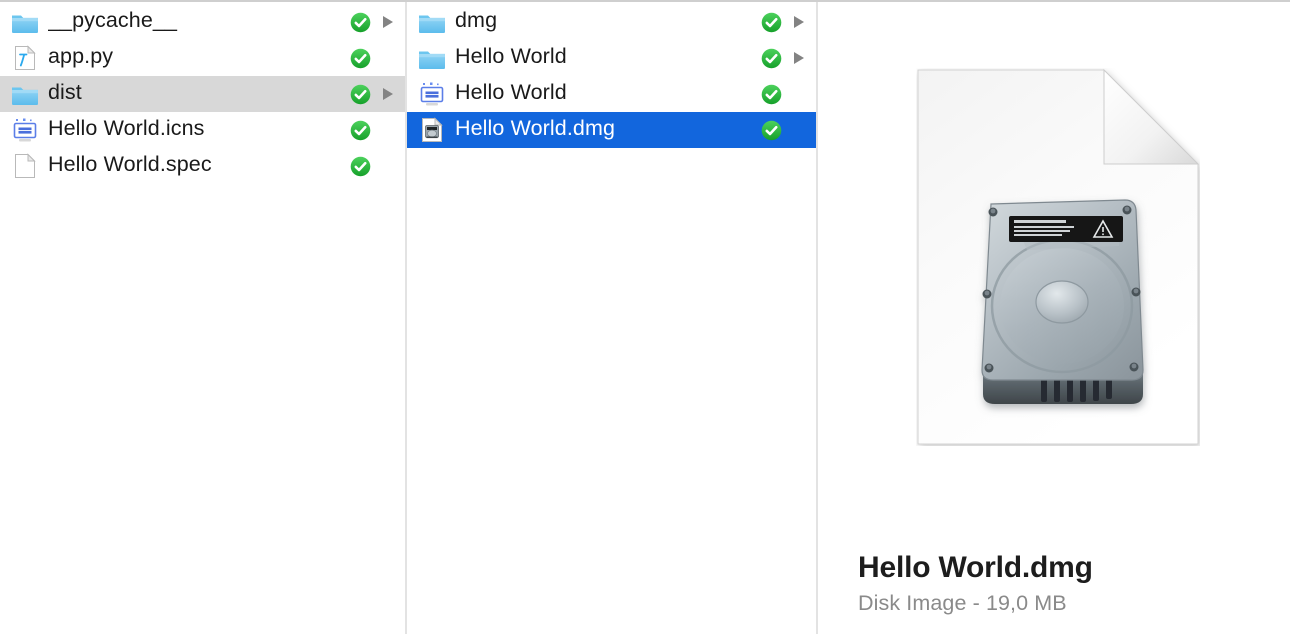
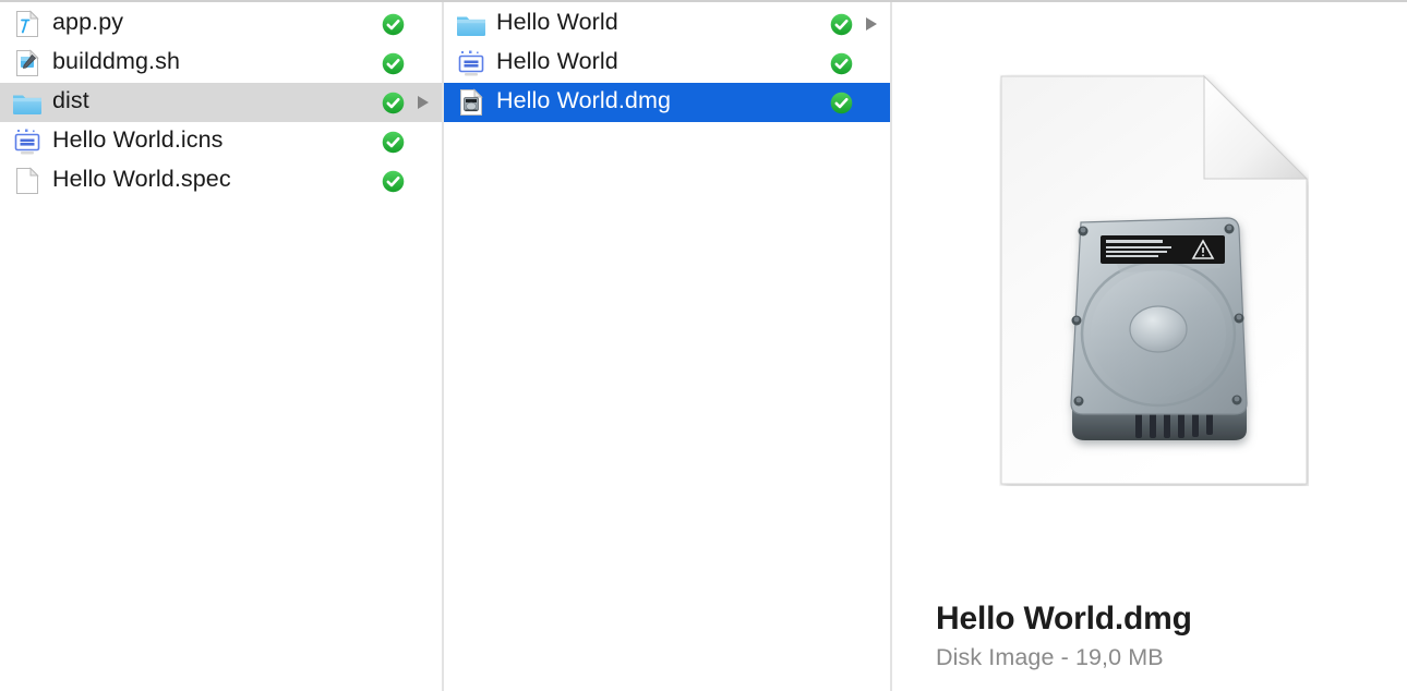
- __pycache__
  app.py
+ builddmg.sh
  dist
  Hello World.icns
  Hello World.spec
- dmg
  Hello World
  Hello World
  Hello World.dmg
  Hello World.dmg
  Disk Image - 19,0 MB
